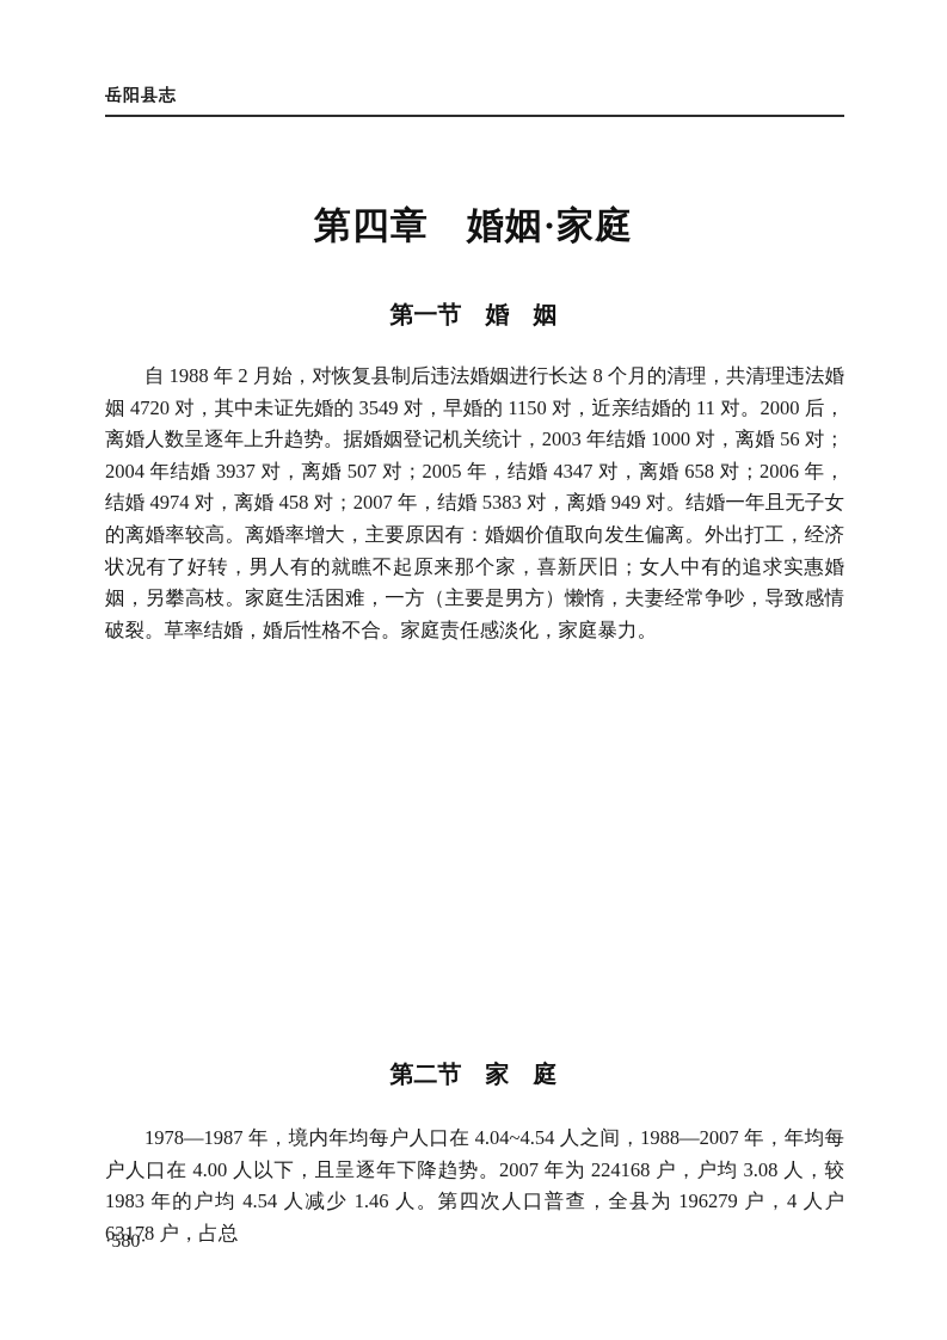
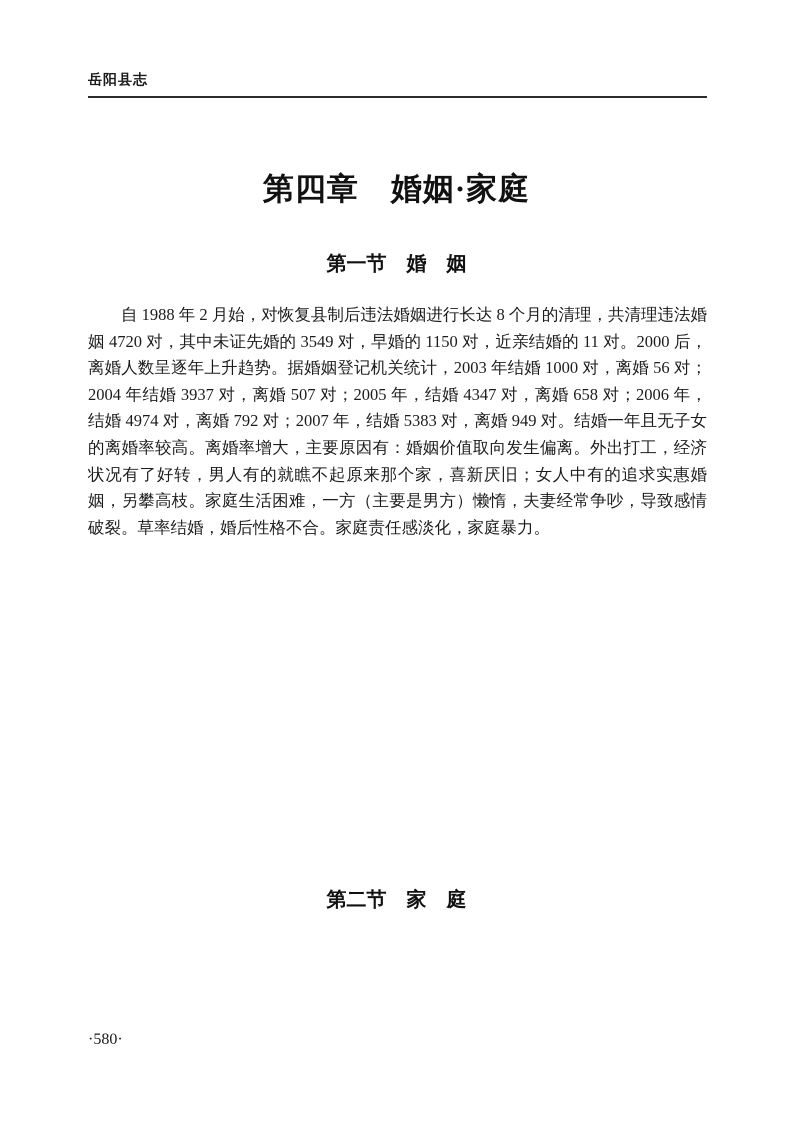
  岳阳县志
  第四章 婚姻·家庭
  第一节 婚 姻
- 自 1988 年 2 月始，对恢复县制后违法婚姻进行长达 8 个月的清理，共清理违法婚姻 4720 对，其中未证先婚的 3549 对，早婚的 1150 对，近亲结婚的 11 对。2000 后，离婚人数呈逐年上升趋势。据婚姻登记机关统计，2003 年结婚 1000 对，离婚 56 对；2004 年结婚 3937 对，离婚 507 对；2005 年，结婚 4347 对，离婚 658 对；2006 年，结婚 4974 对，离婚 458 对；2007 年，结婚 5383 对，离婚 949 对。结婚一年且无子女的离婚率较高。离婚率增大，主要原因有：婚姻价值取向发生偏离。外出打工，经济状况有了好转，男人有的就瞧不起原来那个家，喜新厌旧；女人中有的追求实惠婚姻，另攀高枝。家庭生活困难，一方（主要是男方）懒惰，夫妻经常争吵，导致感情破裂。草率结婚，婚后性格不合。家庭责任感淡化，家庭暴力。
+ 自 1988 年 2 月始，对恢复县制后违法婚姻进行长达 8 个月的清理，共清理违法婚姻 4720 对，其中未证先婚的 3549 对，早婚的 1150 对，近亲结婚的 11 对。2000 后，离婚人数呈逐年上升趋势。据婚姻登记机关统计，2003 年结婚 1000 对，离婚 56 对；2004 年结婚 3937 对，离婚 507 对；2005 年，结婚 4347 对，离婚 658 对；2006 年，结婚 4974 对，离婚 792 对；2007 年，结婚 5383 对，离婚 949 对。结婚一年且无子女的离婚率较高。离婚率增大，主要原因有：婚姻价值取向发生偏离。外出打工，经济状况有了好转，男人有的就瞧不起原来那个家，喜新厌旧；女人中有的追求实惠婚姻，另攀高枝。家庭生活困难，一方（主要是男方）懒惰，夫妻经常争吵，导致感情破裂。草率结婚，婚后性格不合。家庭责任感淡化，家庭暴力。
  第二节 家 庭
- 1978—1987 年，境内年均每户人口在 4.04~4.54 人之间，1988—2007 年，年均每户人口在 4.00 人以下，且呈逐年下降趋势。2007 年为 224168 户，户均 3.08 人，较 1983 年的户均 4.54 人减少 1.46 人。第四次人口普查，全县为 196279 户，4 人户 63178 户，占总
  ·580·
